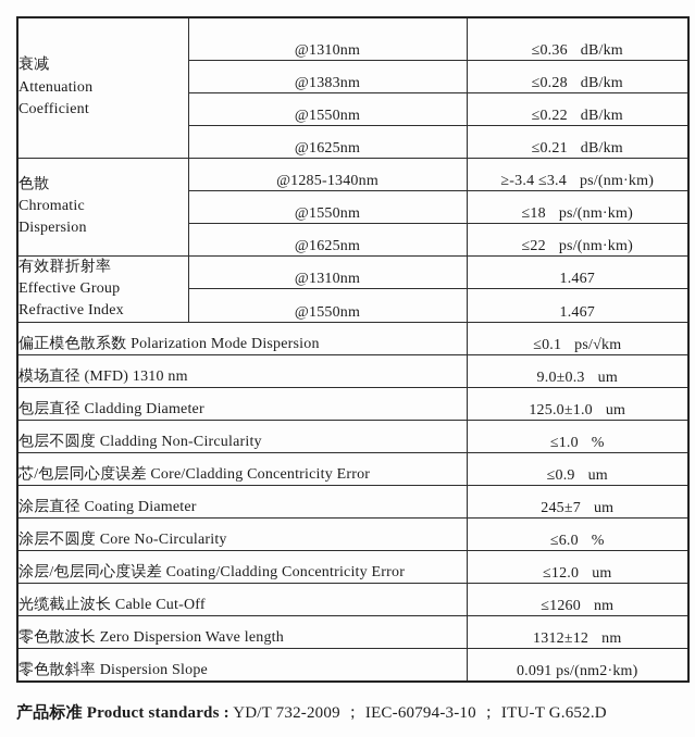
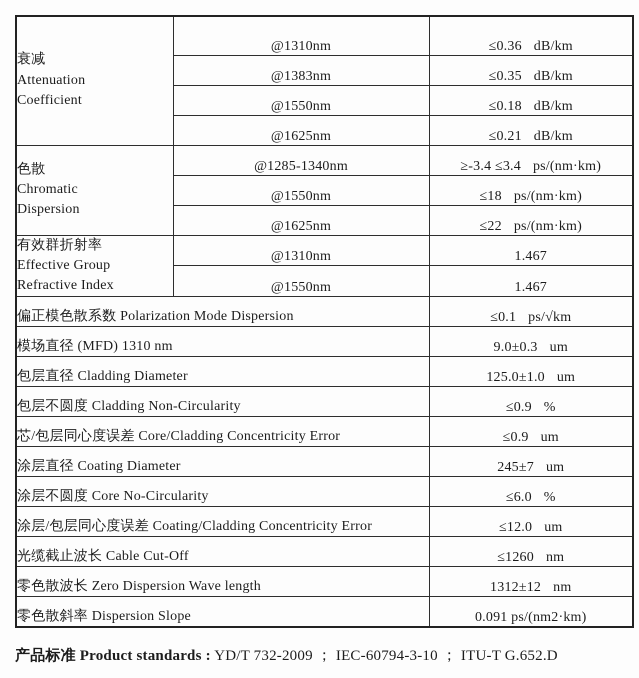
  衰减 Attenuation Coefficient	@1310nm	≤0.36 dB/km
- @1383nm	≤0.28 dB/km
+ @1383nm	≤0.35 dB/km
- @1550nm	≤0.22 dB/km
+ @1550nm	≤0.18 dB/km
  @1625nm	≤0.21 dB/km
  色散 Chromatic Dispersion	@1285-1340nm	≥-3.4 ≤3.4 ps/(nm·km)
  @1550nm	≤18 ps/(nm·km)
  @1625nm	≤22 ps/(nm·km)
  有效群折射率 Effective Group Refractive Index	@1310nm	1.467
  @1550nm	1.467
  偏正模色散系数 Polarization Mode Dispersion	≤0.1 ps/√km
  模场直径 (MFD) 1310 nm	9.0±0.3 um
  包层直径 Cladding Diameter	125.0±1.0 um
- 包层不圆度 Cladding Non-Circularity	≤1.0 %
+ 包层不圆度 Cladding Non-Circularity	≤0.9 %
  芯/包层同心度误差 Core/Cladding Concentricity Error	≤0.9 um
  涂层直径 Coating Diameter	245±7 um
  涂层不圆度 Core No-Circularity	≤6.0 %
  涂层/包层同心度误差 Coating/Cladding Concentricity Error	≤12.0 um
  光缆截止波长 Cable Cut-Off	≤1260 nm
  零色散波长 Zero Dispersion Wave length	1312±12 nm
  零色散斜率 Dispersion Slope	0.091 ps/(nm2·km)
  产品标准 Product standards : YD/T 732-2009 ； IEC-60794-3-10 ； ITU-T G.652.D
